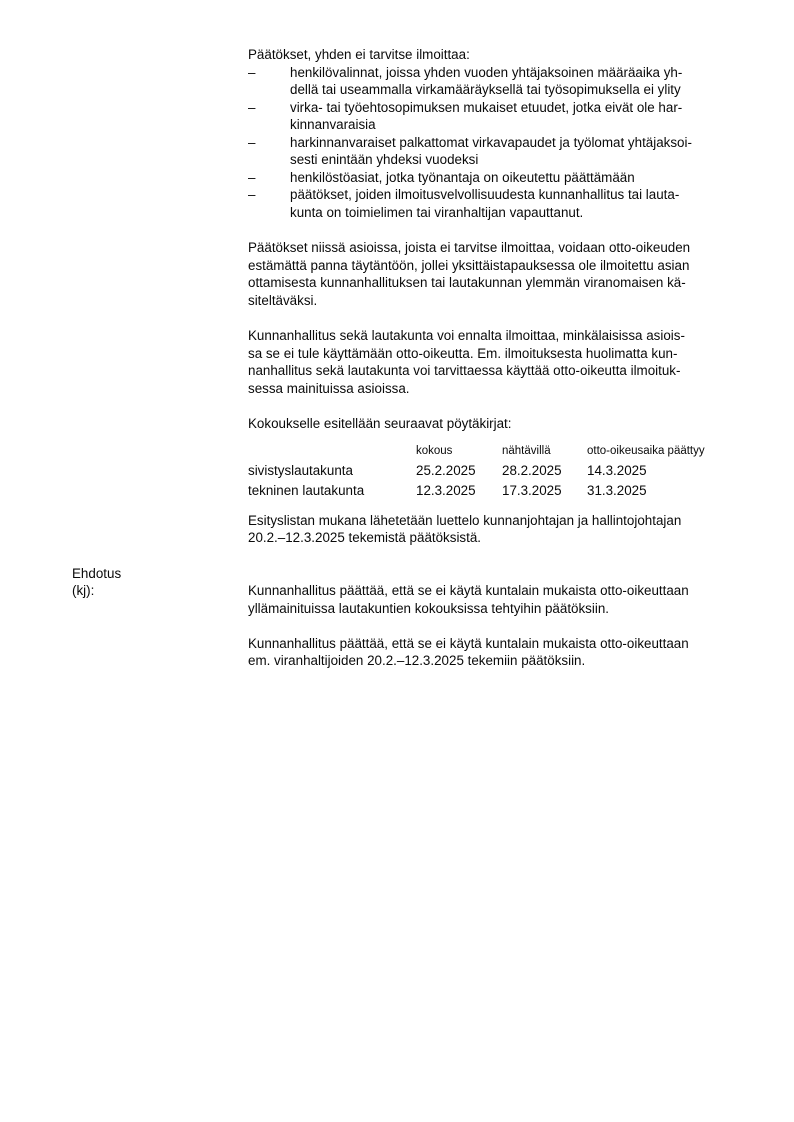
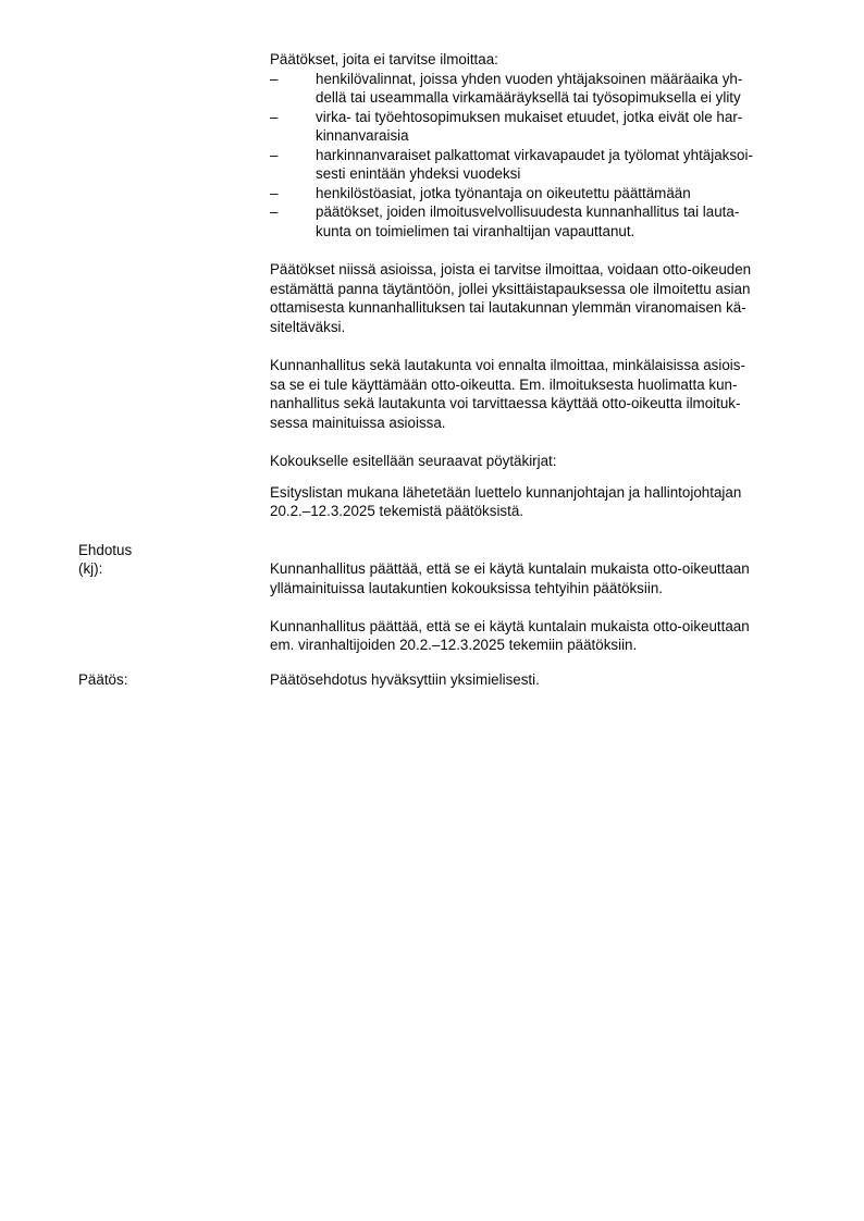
- Päätökset, yhden ei tarvitse ilmoittaa:
+ Päätökset, joita ei tarvitse ilmoittaa:
  –
  henkilövalinnat, joissa yhden vuoden yhtäjaksoinen määräaika yh-
  dellä tai useammalla virkamääräyksellä tai työsopimuksella ei ylity
  –
  virka- tai työehtosopimuksen mukaiset etuudet, jotka eivät ole har-
  kinnanvaraisia
  –
  harkinnanvaraiset palkattomat virkavapaudet ja työlomat yhtäjaksoi-
  sesti enintään yhdeksi vuodeksi
  –
  henkilöstöasiat, jotka työnantaja on oikeutettu päättämään
  –
  päätökset, joiden ilmoitusvelvollisuudesta kunnanhallitus tai lauta-
  kunta on toimielimen tai viranhaltijan vapauttanut.
  Päätökset niissä asioissa, joista ei tarvitse ilmoittaa, voidaan otto-oikeuden
  estämättä panna täytäntöön, jollei yksittäistapauksessa ole ilmoitettu asian
  ottamisesta kunnanhallituksen tai lautakunnan ylemmän viranomaisen kä-
  siteltäväksi.
  Kunnanhallitus sekä lautakunta voi ennalta ilmoittaa, minkälaisissa asiois-
  sa se ei tule käyttämään otto-oikeutta. Em. ilmoituksesta huolimatta kun-
  nanhallitus sekä lautakunta voi tarvittaessa käyttää otto-oikeutta ilmoituk-
  sessa mainituissa asioissa.
  Kokoukselle esitellään seuraavat pöytäkirjat:
- 	kokous	nähtävillä	otto-oikeusaika päättyy
- sivistyslautakunta	25.2.2025	28.2.2025	14.3.2025
- tekninen lautakunta	12.3.2025	17.3.2025	31.3.2025
  Esityslistan mukana lähetetään luettelo kunnanjohtajan ja hallintojohtajan
  20.2.–12.3.2025 tekemistä päätöksistä.
  Ehdotus
  (kj):
  Kunnanhallitus päättää, että se ei käytä kuntalain mukaista otto-oikeuttaan
  yllämainituissa lautakuntien kokouksissa tehtyihin päätöksiin.
  Kunnanhallitus päättää, että se ei käytä kuntalain mukaista otto-oikeuttaan
  em. viranhaltijoiden 20.2.–12.3.2025 tekemiin päätöksiin.
+ Päätös:
+ Päätösehdotus hyväksyttiin yksimielisesti.
